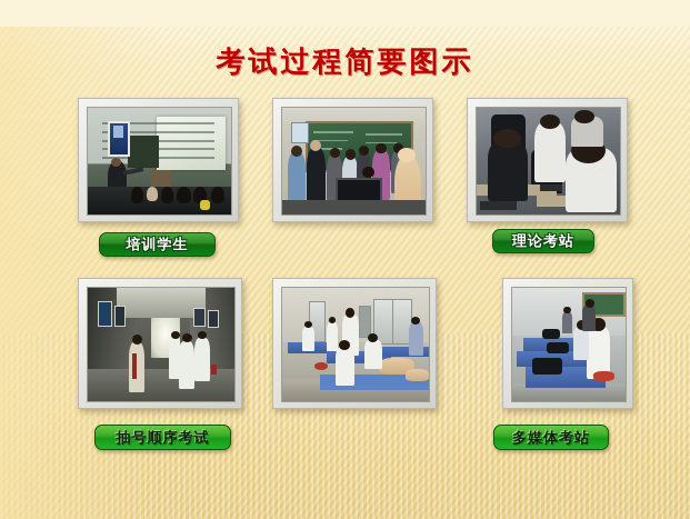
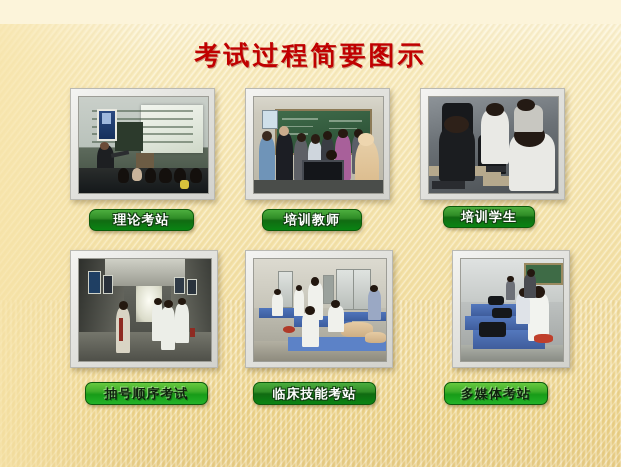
  考试过程简要图示
- 培训学生
+ 理论考站
+ 培训教师
- 理论考站
+ 培训学生
  抽号顺序考试
+ 临床技能考站
  多媒体考站
